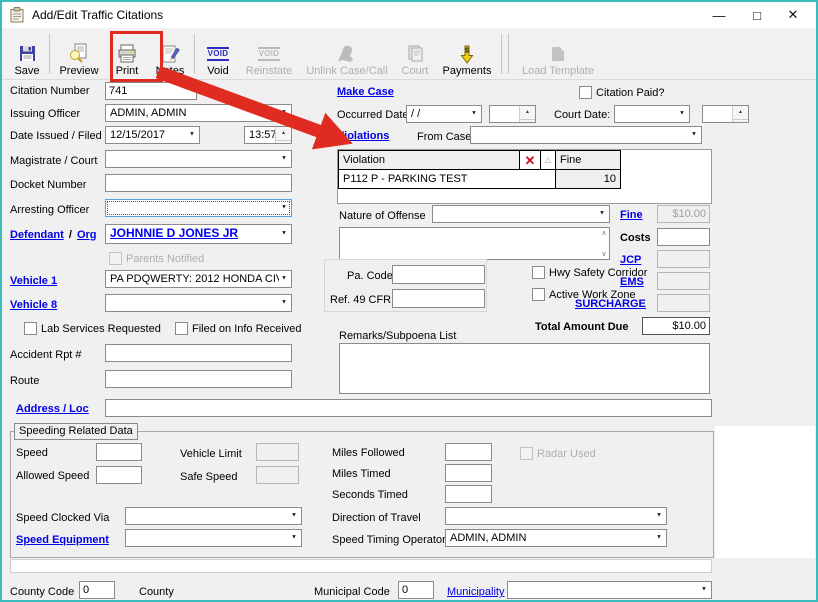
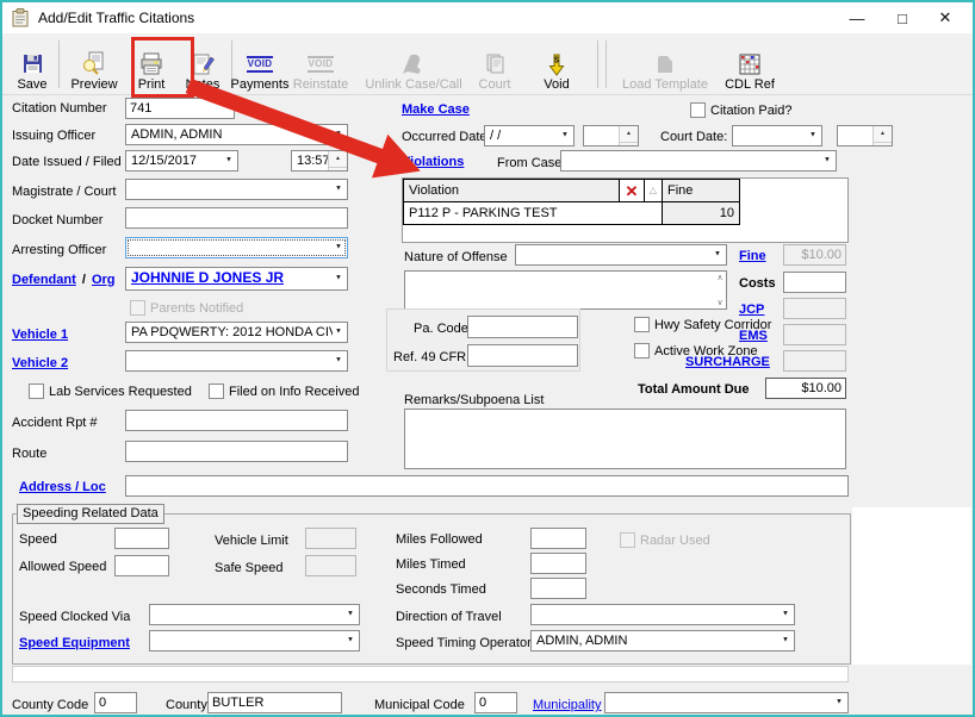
  Add/Edit Traffic Citations
  —
  □
  ✕
  Save
  Preview
  Print
  VOID
- Void
+ Payments
  VOID
  Reinstate
  Unlink Case/Call
  Court
- Payments
+ Void
  Load Template
+ CDL Ref
  Citation Number
  741
  Issuing Officer
  ADMIN, ADMIN
  Date Issued / Filed
  12/15/2017
  13:57
  Magistrate / Court
  Docket Number
  Arresting Officer
  Defendant / Org
  JOHNNIE D JONES JR
  Parents Notified
  Vehicle 1
  PA PDQWERTY: 2012 HONDA CI
- Vehicle 8
+ Vehicle 2
  Lab Services Requested
  Filed on Info Received
  Accident Rpt #
  Route
  Address / Loc
  Make Case
  Citation Paid?
  Occurred Dat
  / /
  Court Date:
  Violations
  From Case
  Violation
  ✕
  △
  Fine
  P112 P - PARKING TEST
  10
  Nature of Offense
  Fine
  $10.00
  Costs
  JCP
  EMS
  SURCHARGE
  Total Amount Due
  $10.00
  Pa. Code
  Ref. 49 CFR
  Hwy Safety Corridor
  Active Work Zone
  Remarks/Subpoena List
  Speeding Related Data
  Speed
  Allowed Speed
  Vehicle Limit
  Safe Speed
  Miles Followed
  Miles Timed
  Seconds Timed
  Radar Used
  Speed Clocked Via
  Speed Equipment
  Direction of Travel
  Speed Timing Operator
  ADMIN, ADMIN
  County Code
  0
  County
+ BUTLER
  Municipal Code
  0
  Municipality
